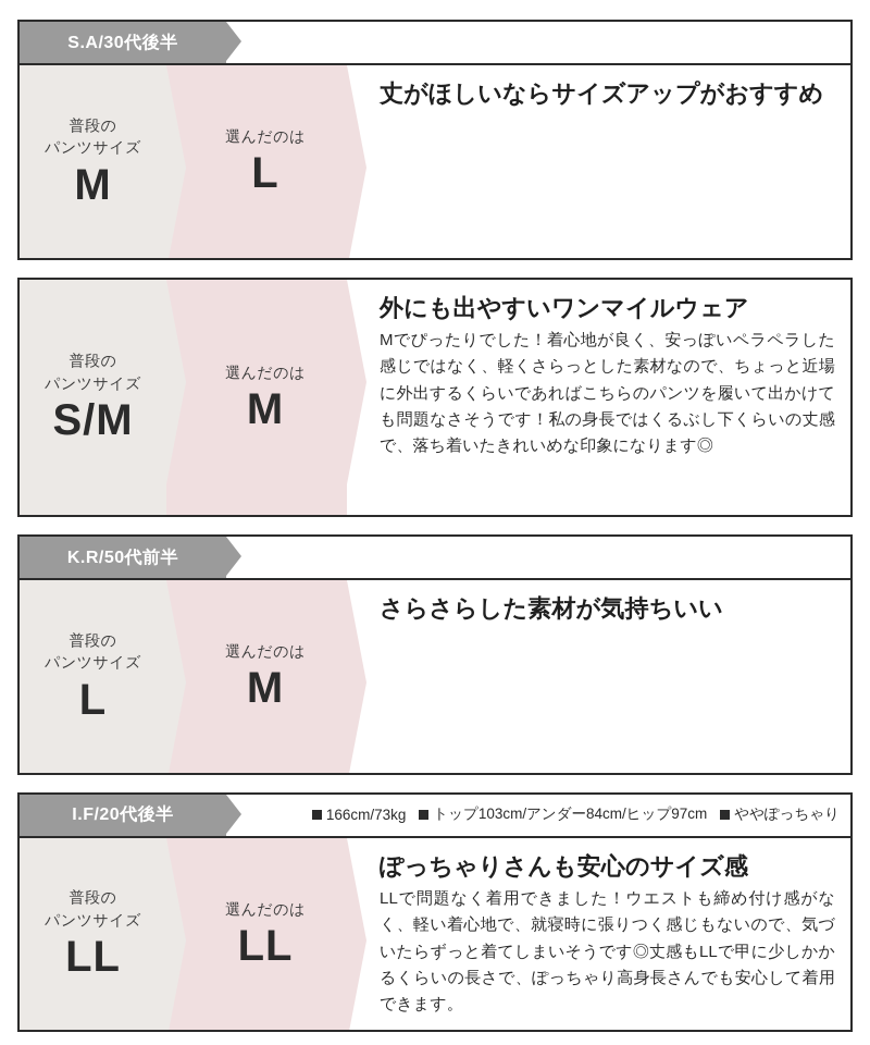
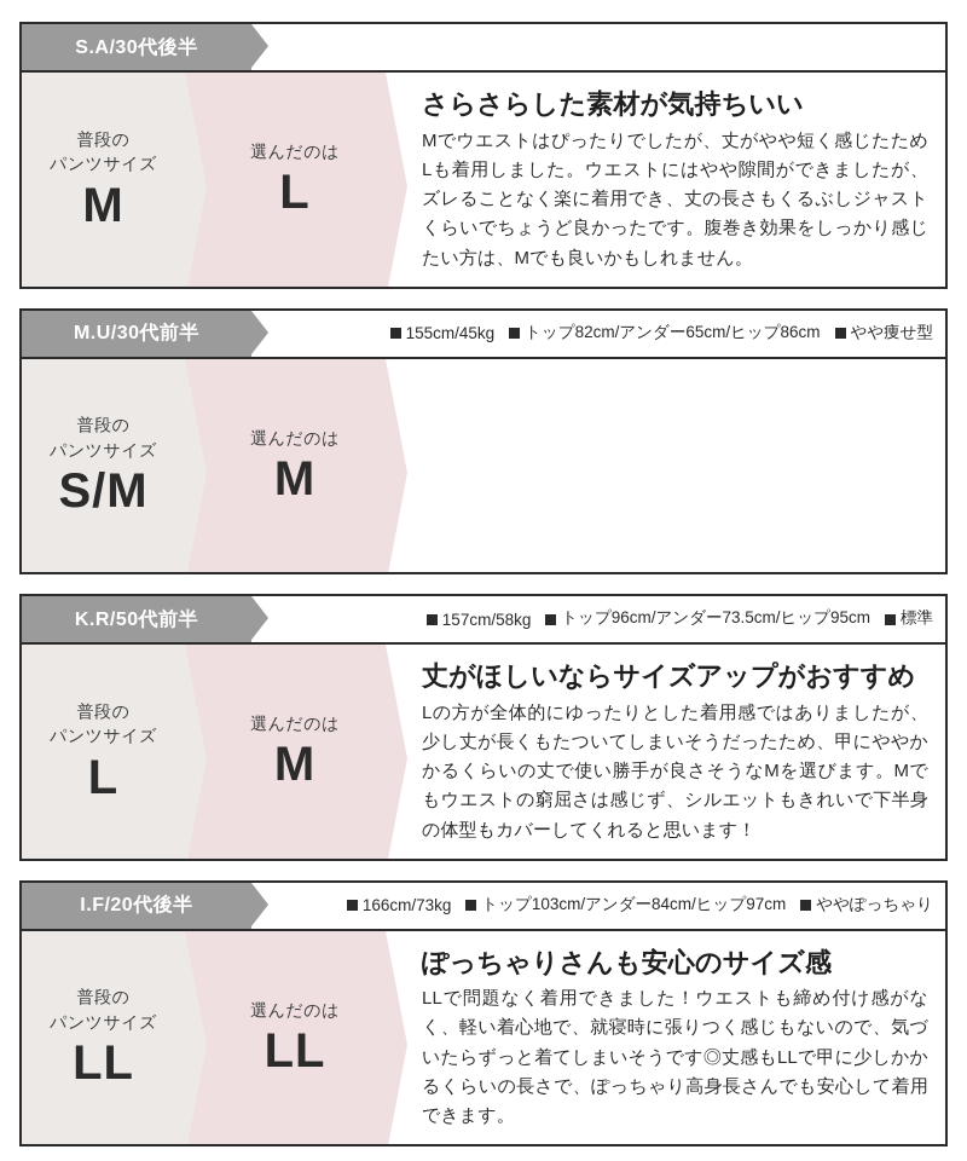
  S.A/30代後半
  普段の
  パンツサイズ
  M
  選んだのは
  L
- 丈がほしいならサイズアップがおすすめ
+ さらさらした素材が気持ちいい
+ Mでウエストはぴったりでしたが、丈がやや短く感じたためLも着用しました。ウエストにはやや隙間ができましたが、ズレることなく楽に着用でき、丈の長さもくるぶしジャストくらいでちょうど良かったです。腹巻き効果をしっかり感じたい方は、Mでも良いかもしれません。
+ M.U/30代前半
+ 155cm/45kg
+ トップ82cm/アンダー65cm/ヒップ86cm
+ やや痩せ型
  普段の
  パンツサイズ
  S/M
  選んだのは
  M
- 外にも出やすいワンマイルウェア
- Mでぴったりでした！着心地が良く、安っぽいペラペラした感じではなく、軽くさらっとした素材なので、ちょっと近場に外出するくらいであればこちらのパンツを履いて出かけても問題なさそうです！私の身長ではくるぶし下くらいの丈感で、落ち着いたきれいめな印象になります◎
  K.R/50代前半
+ 157cm/58kg
+ トップ96cm/アンダー73.5cm/ヒップ95cm
+ 標準
  普段の
  パンツサイズ
  L
  選んだのは
  M
- さらさらした素材が気持ちいい
+ 丈がほしいならサイズアップがおすすめ
+ Lの方が全体的にゆったりとした着用感ではありましたが、少し丈が長くもたついてしまいそうだったため、甲にややかかるくらいの丈で使い勝手が良さそうなMを選びます。Mでもウエストの窮屈さは感じず、シルエットもきれいで下半身の体型もカバーしてくれると思います！
  I.F/20代後半
  166cm/73kg
  トップ103cm/アンダー84cm/ヒップ97cm
  ややぽっちゃり
  普段の
  パンツサイズ
  LL
  選んだのは
  LL
  ぽっちゃりさんも安心のサイズ感
  LLで問題なく着用できました！ウエストも締め付け感がなく、軽い着心地で、就寝時に張りつく感じもないので、気づいたらずっと着てしまいそうです◎丈感もLLで甲に少しかかるくらいの長さで、ぽっちゃり高身長さんでも安心して着用できます。
